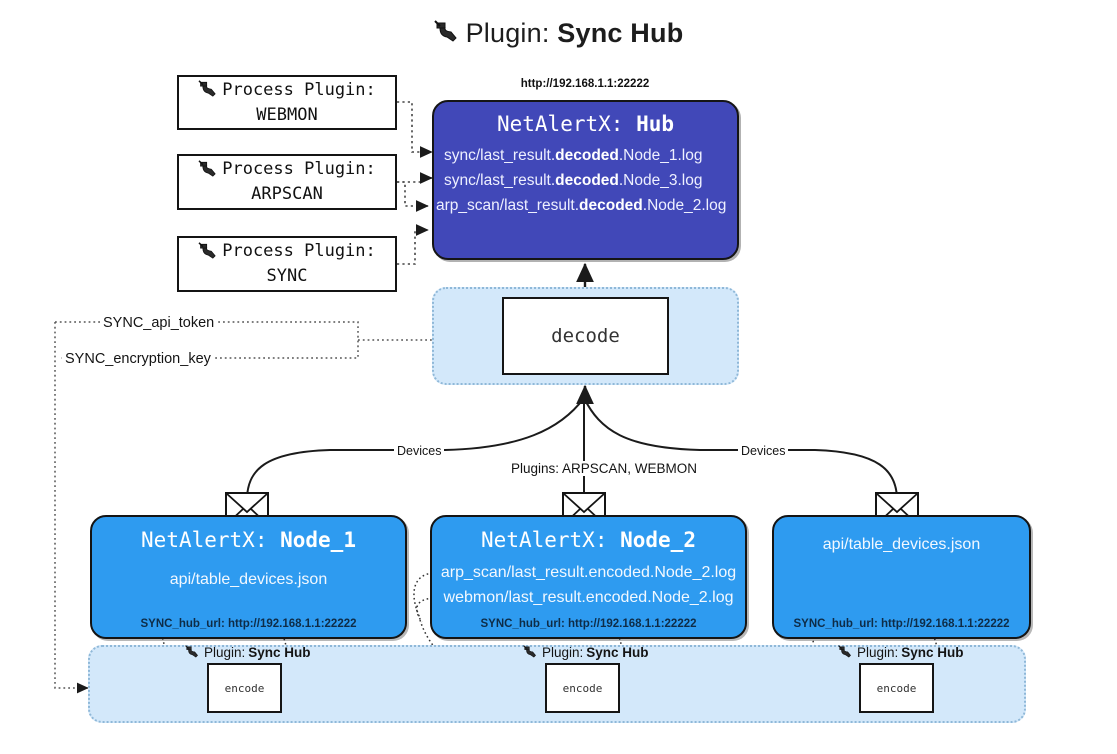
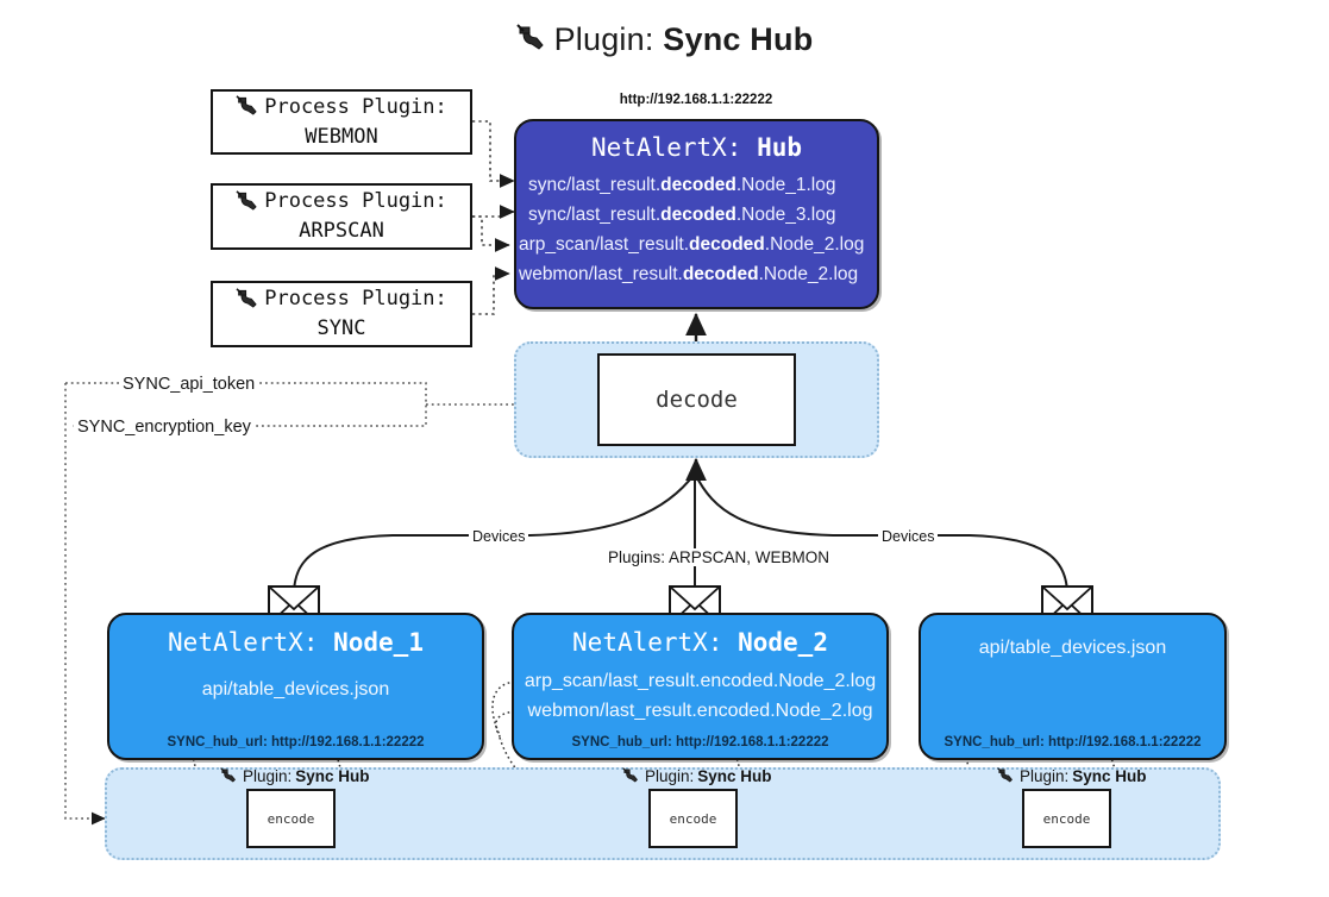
  Plugin: Sync Hub
  Process Plugin:
  WEBMON
  Process Plugin:
  ARPSCAN
  Process Plugin:
  SYNC
  http://192.168.1.1:22222
  NetAlertX: Hub
  sync/last_result.decoded.Node_1.log
  sync/last_result.decoded.Node_3.log
  arp_scan/last_result.decoded.Node_2.log
+ webmon/last_result.decoded.Node_2.log
  decode
  SYNC_api_token
  SYNC_encryption_key
  Devices
  Devices
  Plugins: ARPSCAN, WEBMON
  NetAlertX: Node_1
  api/table_devices.json
  SYNC_hub_url: http://192.168.1.1:22222
  NetAlertX: Node_2
  arp_scan/last_result.encoded.Node_2.log
  webmon/last_result.encoded.Node_2.log
  SYNC_hub_url: http://192.168.1.1:22222
  api/table_devices.json
  SYNC_hub_url: http://192.168.1.1:22222
  Plugin:
  Sync Hub
  encode
  Plugin:
  Sync Hub
  encode
  Plugin:
  Sync Hub
  encode
